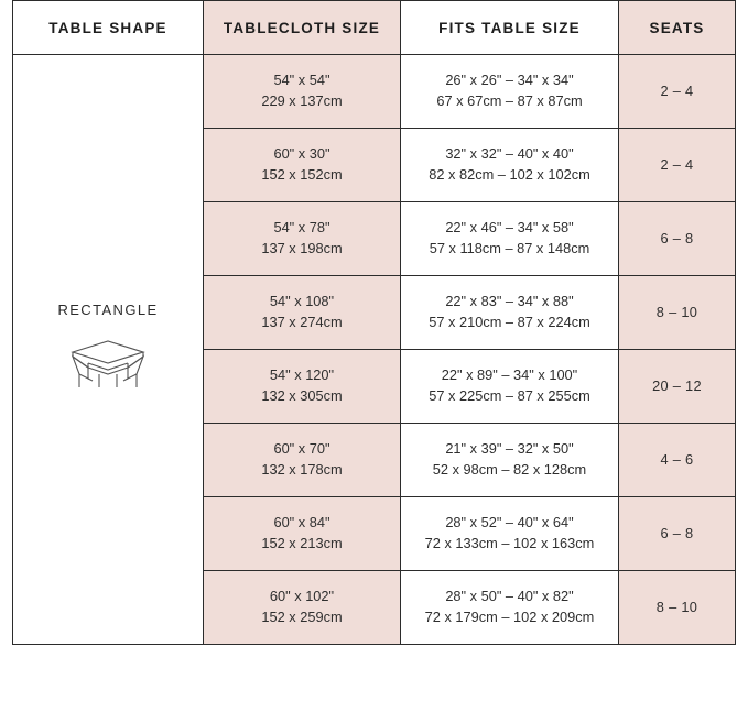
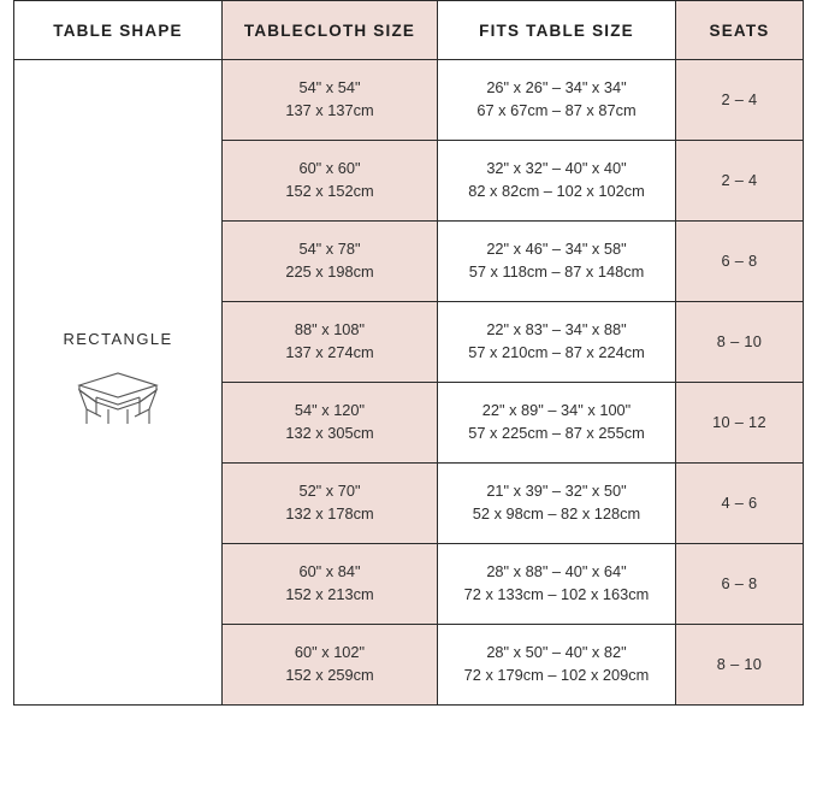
  TABLE SHAPE	TABLECLOTH SIZE	FITS TABLE SIZE	SEATS
- RECTANGLE	54" x 54" 229 x 137cm	26" x 26" – 34" x 34" 67 x 67cm – 87 x 87cm	2 – 4
+ RECTANGLE	54" x 54" 137 x 137cm	26" x 26" – 34" x 34" 67 x 67cm – 87 x 87cm	2 – 4
- 60" x 30" 152 x 152cm	32" x 32" – 40" x 40" 82 x 82cm – 102 x 102cm	2 – 4
+ 60" x 60" 152 x 152cm	32" x 32" – 40" x 40" 82 x 82cm – 102 x 102cm	2 – 4
- 54" x 78" 137 x 198cm	22" x 46" – 34" x 58" 57 x 118cm – 87 x 148cm	6 – 8
+ 54" x 78" 225 x 198cm	22" x 46" – 34" x 58" 57 x 118cm – 87 x 148cm	6 – 8
- 54" x 108" 137 x 274cm	22" x 83" – 34" x 88" 57 x 210cm – 87 x 224cm	8 – 10
+ 88" x 108" 137 x 274cm	22" x 83" – 34" x 88" 57 x 210cm – 87 x 224cm	8 – 10
- 54" x 120" 132 x 305cm	22" x 89" – 34" x 100" 57 x 225cm – 87 x 255cm	20 – 12
+ 54" x 120" 132 x 305cm	22" x 89" – 34" x 100" 57 x 225cm – 87 x 255cm	10 – 12
- 60" x 70" 132 x 178cm	21" x 39" – 32" x 50" 52 x 98cm – 82 x 128cm	4 – 6
+ 52" x 70" 132 x 178cm	21" x 39" – 32" x 50" 52 x 98cm – 82 x 128cm	4 – 6
- 60" x 84" 152 x 213cm	28" x 52" – 40" x 64" 72 x 133cm – 102 x 163cm	6 – 8
+ 60" x 84" 152 x 213cm	28" x 88" – 40" x 64" 72 x 133cm – 102 x 163cm	6 – 8
  60" x 102" 152 x 259cm	28" x 50" – 40" x 82" 72 x 179cm – 102 x 209cm	8 – 10
